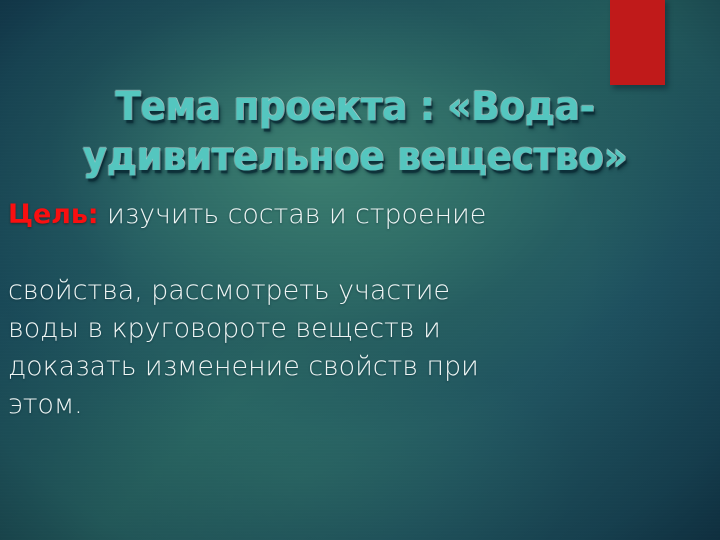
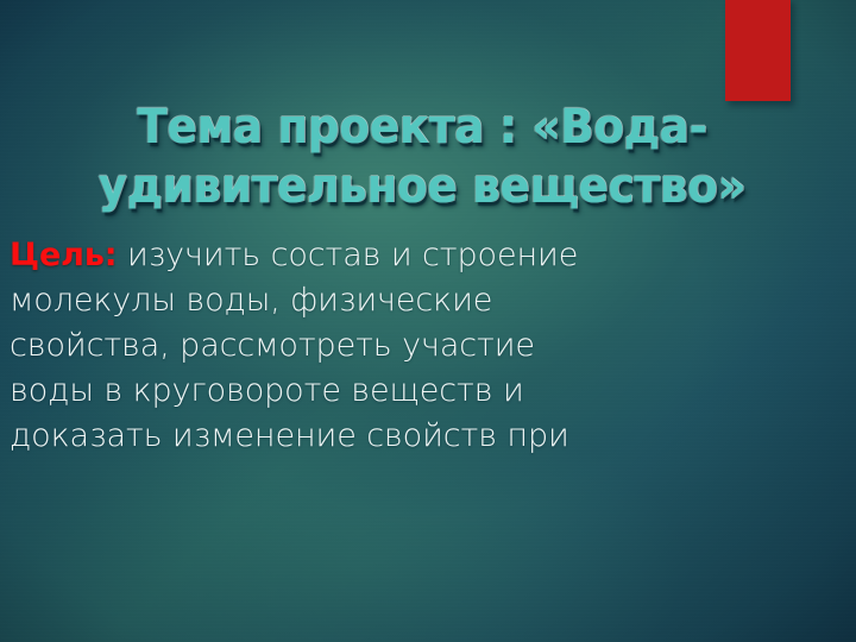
  Тема проекта : «Вода-
  удивительное вещество»
  Цель: изучить состав и строение
+ молекулы воды, физические
  свойства, рассмотреть участие
  воды в круговороте веществ и
  доказать изменение свойств при
- этом.
